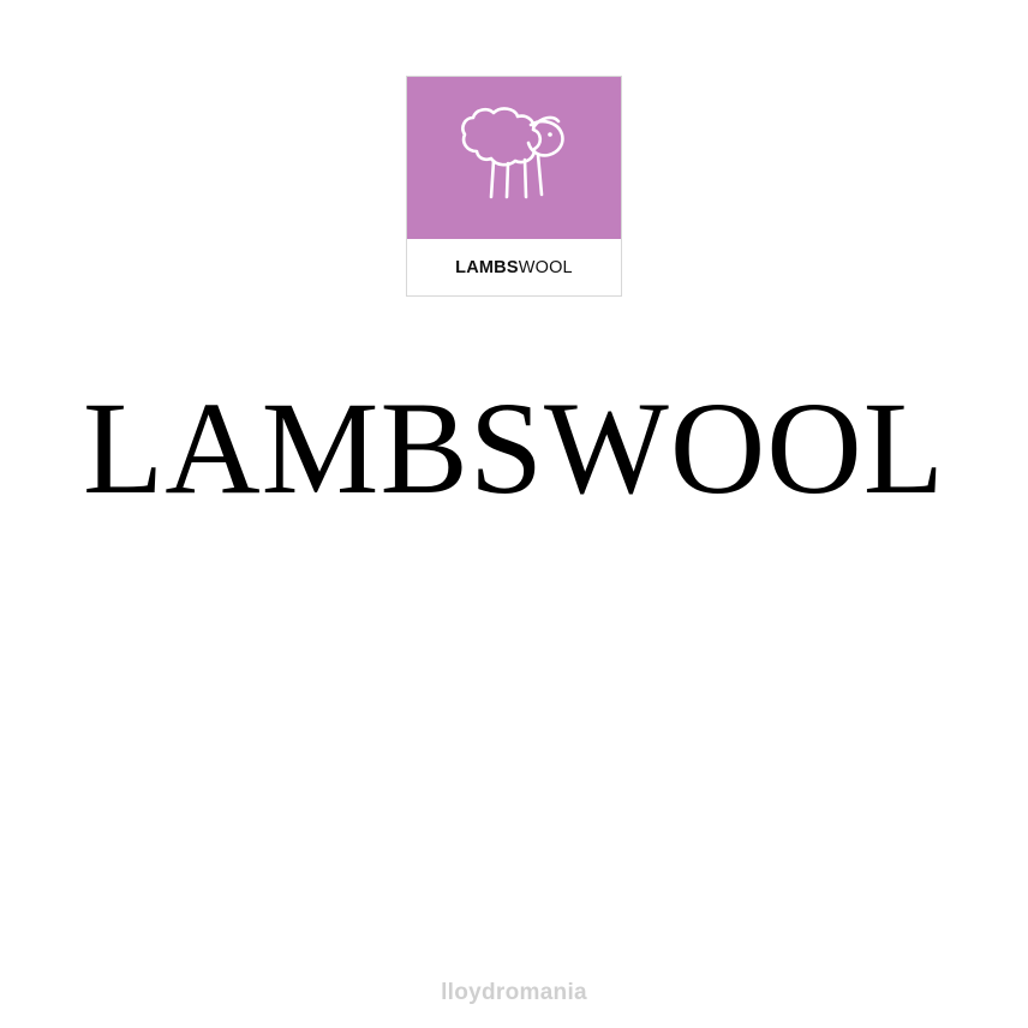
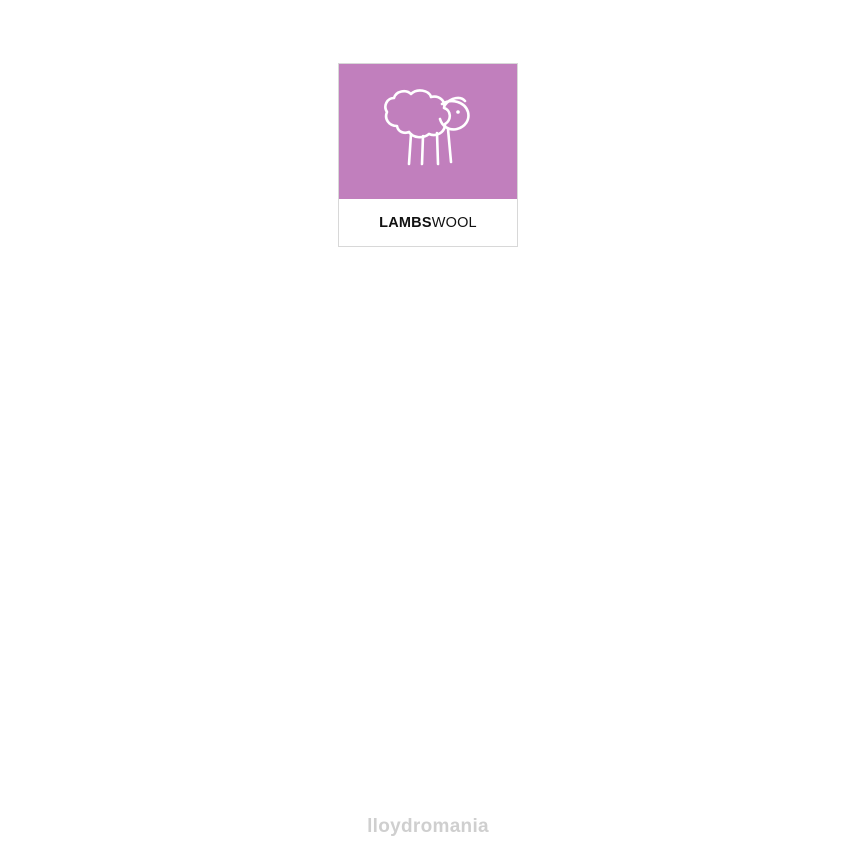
  LAMBS
  WOOL
- LAMBSWOOL
  lloydromania
